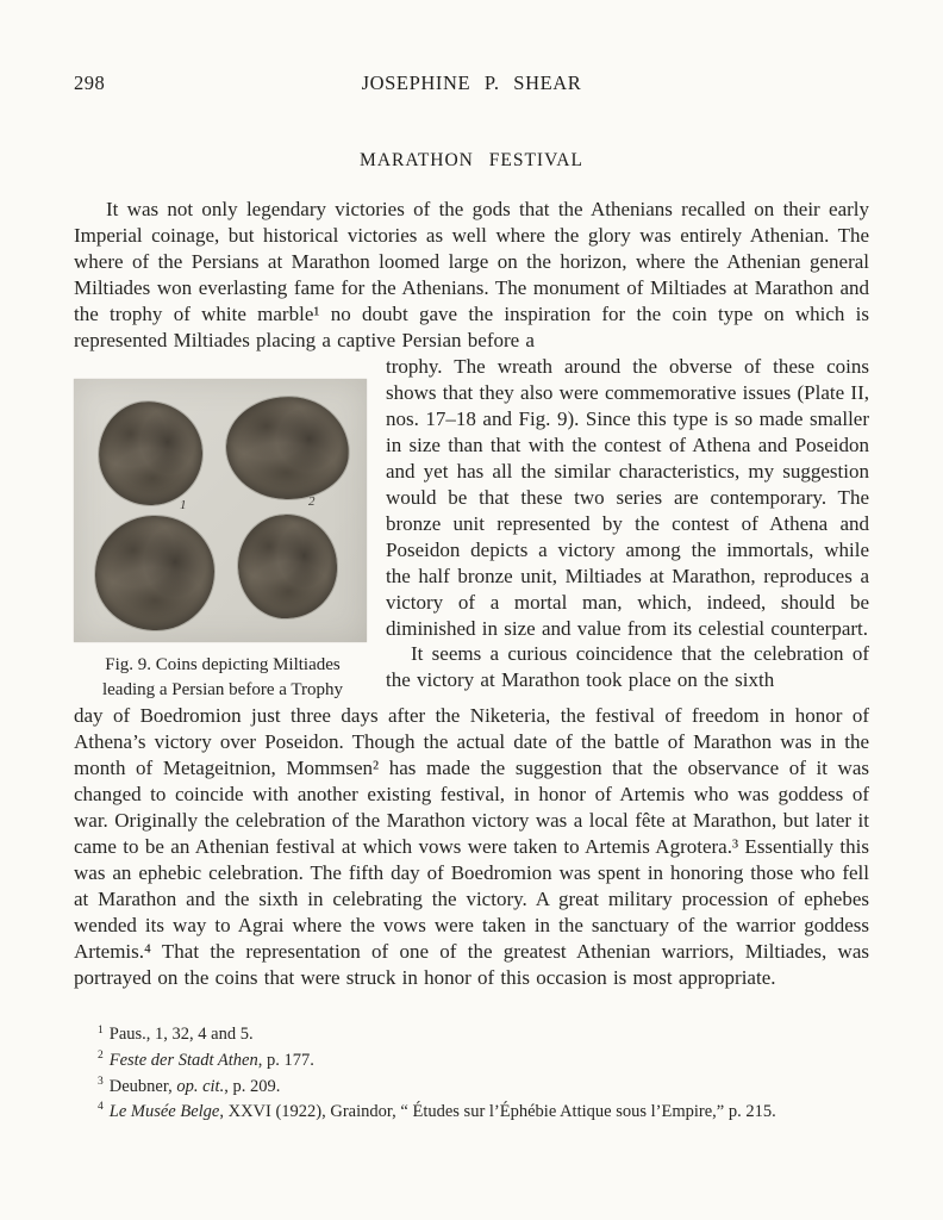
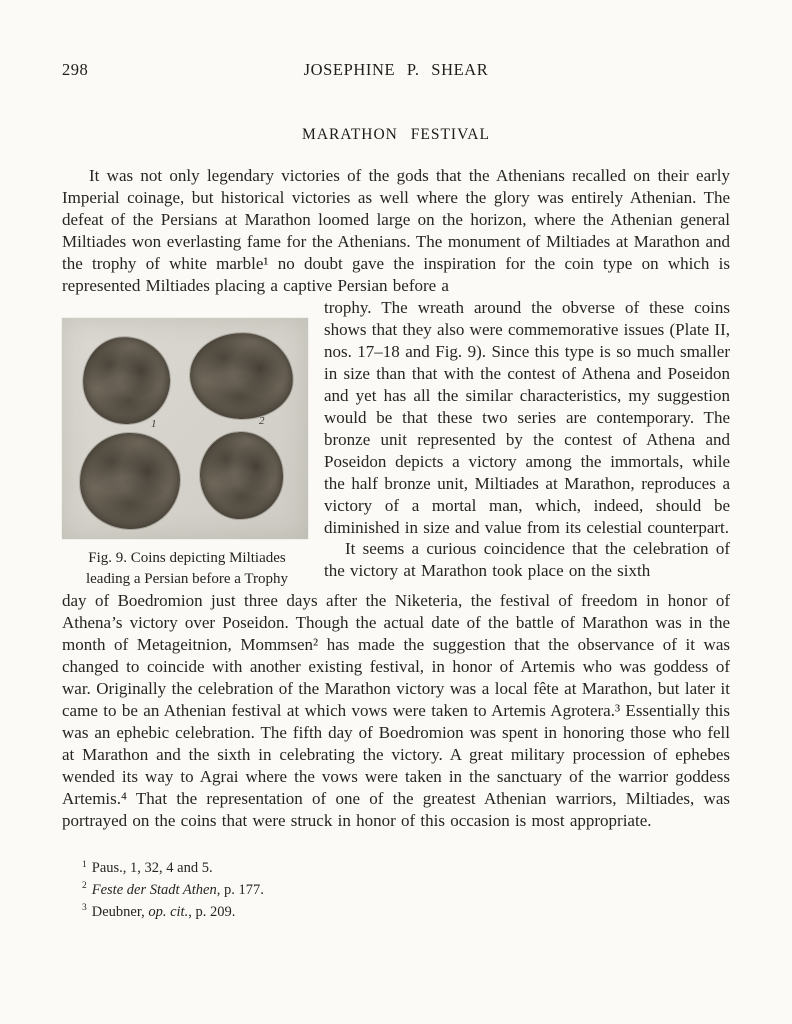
  298
  JOSEPHINE P. SHEAR
  MARATHON FESTIVAL
- It was not only legendary victories of the gods that the Athenians recalled on their early Imperial coinage, but historical victories as well where the glory was entirely Athenian. The where of the Persians at Marathon loomed large on the horizon, where the Athenian general Miltiades won everlasting fame for the Athenians. The monument of Miltiades at Marathon and the trophy of white marble¹ no doubt gave the inspiration for the coin type on which is represented Miltiades placing a captive Persian before a
+ It was not only legendary victories of the gods that the Athenians recalled on their early Imperial coinage, but historical victories as well where the glory was entirely Athenian. The defeat of the Persians at Marathon loomed large on the horizon, where the Athenian general Miltiades won everlasting fame for the Athenians. The monument of Miltiades at Marathon and the trophy of white marble¹ no doubt gave the inspiration for the coin type on which is represented Miltiades placing a captive Persian before a
  1
  2
  Fig. 9. Coins depicting Miltiades
  leading a Persian before a Trophy
- trophy. The wreath around the obverse of these coins shows that they also were commemorative issues (Plate II, nos. 17–18 and Fig. 9). Since this type is so made smaller in size than that with the contest of Athena and Poseidon and yet has all the similar characteristics, my suggestion would be that these two series are contemporary. The bronze unit represented by the contest of Athena and Poseidon depicts a victory among the immortals, while the half bronze unit, Miltiades at Marathon, reproduces a victory of a mortal man, which, indeed, should be diminished in size and value from its celestial counterpart.
+ trophy. The wreath around the obverse of these coins shows that they also were commemorative issues (Plate II, nos. 17–18 and Fig. 9). Since this type is so much smaller in size than that with the contest of Athena and Poseidon and yet has all the similar characteristics, my suggestion would be that these two series are contemporary. The bronze unit represented by the contest of Athena and Poseidon depicts a victory among the immortals, while the half bronze unit, Miltiades at Marathon, reproduces a victory of a mortal man, which, indeed, should be diminished in size and value from its celestial counterpart.
  It seems a curious coincidence that the celebration of the victory at Marathon took place on the sixth
  day of Boedromion just three days after the Niketeria, the festival of freedom in honor of Athena’s victory over Poseidon. Though the actual date of the battle of Marathon was in the month of Metageitnion, Mommsen² has made the suggestion that the observance of it was changed to coincide with another existing festival, in honor of Artemis who was goddess of war. Originally the celebration of the Marathon victory was a local fête at Marathon, but later it came to be an Athenian festival at which vows were taken to Artemis Agrotera.³ Essentially this was an ephebic celebration. The fifth day of Boedromion was spent in honoring those who fell at Marathon and the sixth in celebrating the victory. A great military procession of ephebes wended its way to Agrai where the vows were taken in the sanctuary of the warrior goddess Artemis.⁴ That the representation of one of the greatest Athenian warriors, Miltiades, was portrayed on the coins that were struck in honor of this occasion is most appropriate.
  1 Paus., 1, 32, 4 and 5.
  2 Feste der Stadt Athen, p. 177.
  3 Deubner, op. cit., p. 209.
- 4 Le Musée Belge, XXVI (1922), Graindor, “ Études sur l’Éphébie Attique sous l’Empire,” p. 215.
